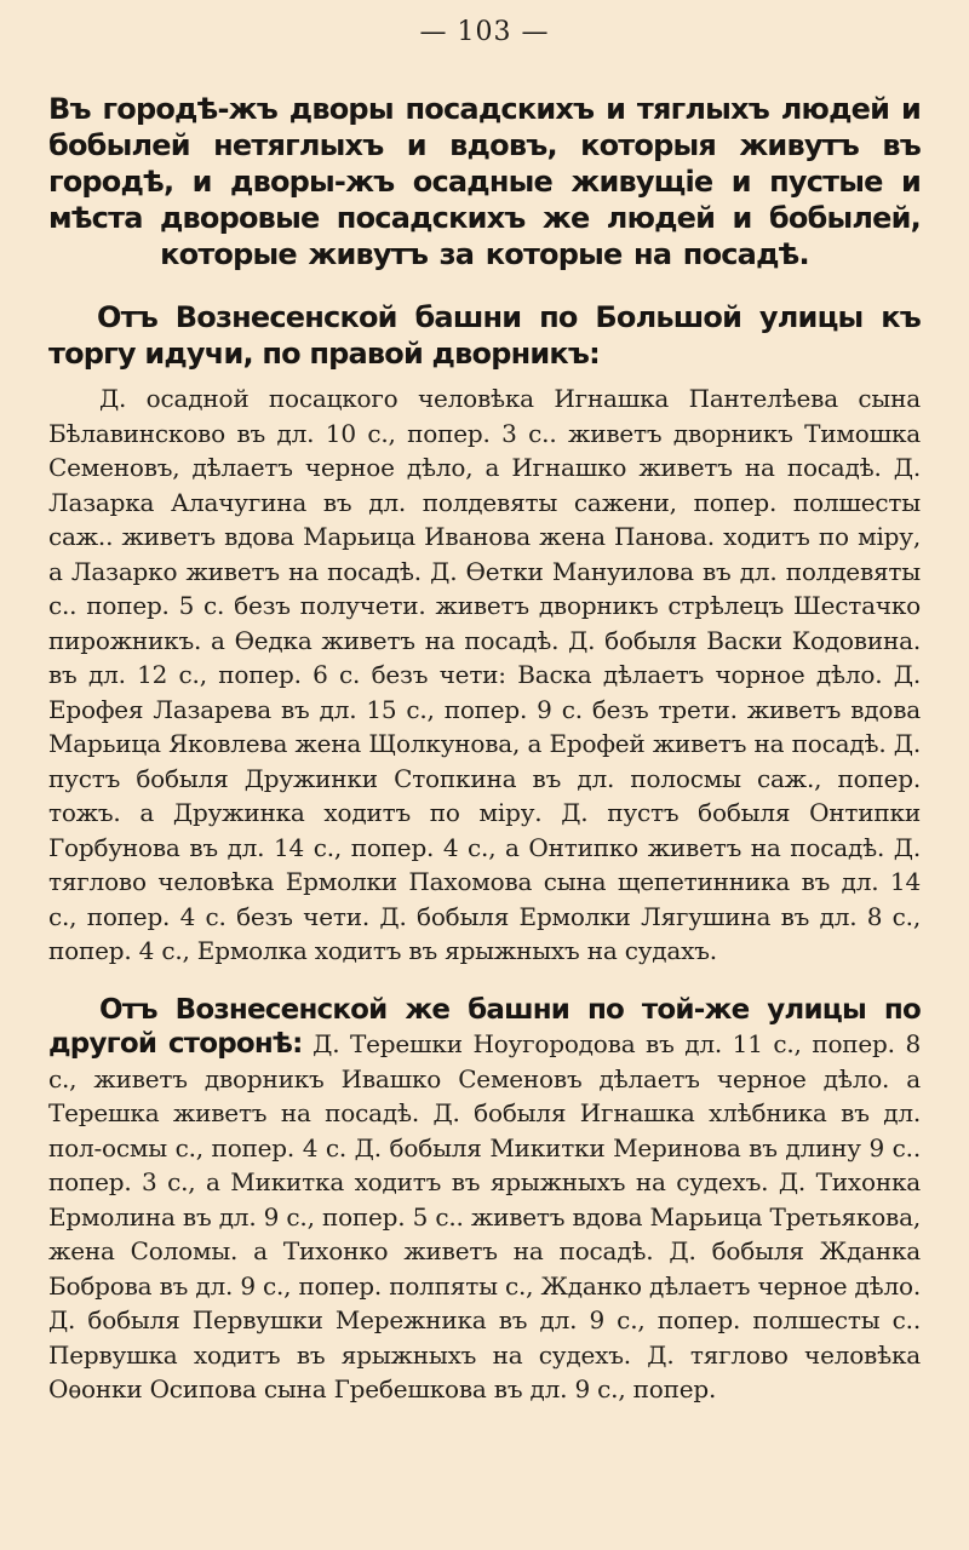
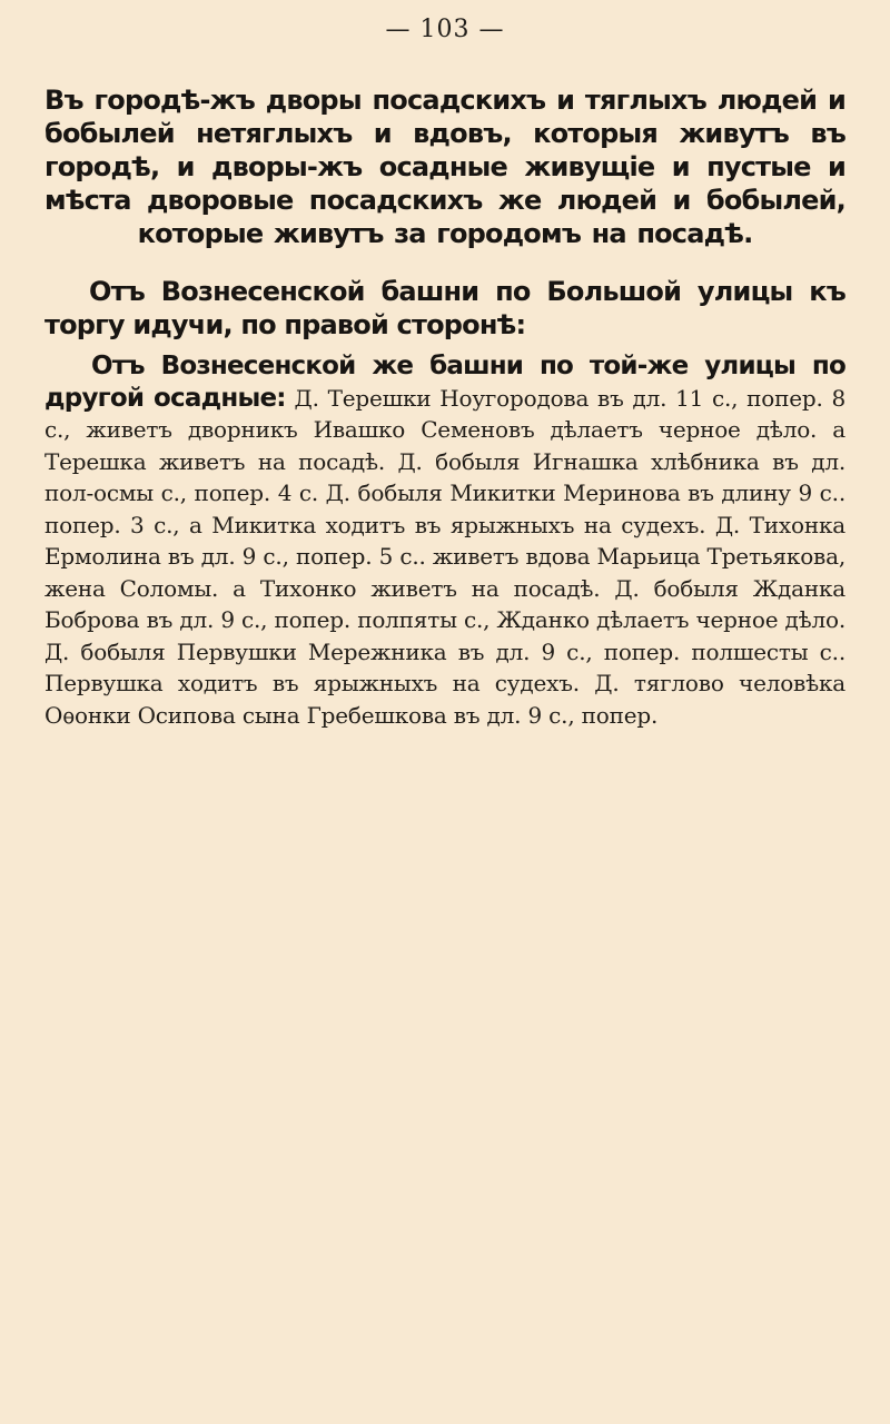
  — 103 —
- Въ городѣ-жъ дворы посадскихъ и тяглыхъ людей и бобылей нетяглыхъ и вдовъ, которыя живутъ въ городѣ, и дворы-жъ осадные живущіе и пустые и мѣста дворовые посадскихъ же людей и бобылей, которые живутъ за которые на посадѣ.
+ Въ городѣ-жъ дворы посадскихъ и тяглыхъ людей и бобылей нетяглыхъ и вдовъ, которыя живутъ въ городѣ, и дворы-жъ осадные живущіе и пустые и мѣста дворовые посадскихъ же людей и бобылей, которые живутъ за городомъ на посадѣ.
- Отъ Вознесенской башни по Большой улицы къ торгу идучи, по правой дворникъ:
+ Отъ Вознесенской башни по Большой улицы къ торгу идучи, по правой сторонѣ:
- Д. осадной посацкого человѣка Игнашка Пантелѣева сына Бѣлавинсково въ дл. 10 с., попер. 3 с.. живетъ дворникъ Тимошка Семеновъ, дѣлаетъ черное дѣло, а Игнашко живетъ на посадѣ. Д. Лазарка Алачугина въ дл. полдевяты сажени, попер. полшесты саж.. живетъ вдова Марьица Иванова жена Панова. ходитъ по міру, а Лазарко живетъ на посадѣ. Д. Ѳетки Мануилова въ дл. полдевяты с.. попер. 5 с. безъ получети. живетъ дворникъ стрѣлецъ Шестачко пирожникъ. а Ѳедка живетъ на посадѣ. Д. бобыля Васки Кодовина. въ дл. 12 с., попер. 6 с. безъ чети: Васка дѣлаетъ чорное дѣло. Д. Ерофея Лазарева въ дл. 15 с., попер. 9 с. безъ трети. живетъ вдова Марьица Яковлева жена Щолкунова, а Ерофей живетъ на посадѣ. Д. пустъ бобыля Дружинки Стопкина въ дл. полосмы саж., попер. тожъ. а Дружинка ходитъ по міру. Д. пустъ бобыля Онтипки Горбунова въ дл. 14 с., попер. 4 с., а Онтипко живетъ на посадѣ. Д. тяглово человѣка Ермолки Пахомова сына щепетинника въ дл. 14 с., попер. 4 с. безъ чети. Д. бобыля Ермолки Лягушина въ дл. 8 с., попер. 4 с., Ермолка ходитъ въ ярыжныхъ на судахъ.
- Отъ Вознесенской же башни по той-же улицы по другой сторонѣ: Д. Терешки Ноугородова въ дл. 11 с., попер. 8 с., живетъ дворникъ Ивашко Семеновъ дѣлаетъ черное дѣло. а Терешка живетъ на посадѣ. Д. бобыля Игнашка хлѣбника въ дл. пол-осмы с., попер. 4 с. Д. бобыля Микитки Меринова въ длину 9 с.. попер. 3 с., а Микитка ходитъ въ ярыжныхъ на судехъ. Д. Тихонка Ермолина въ дл. 9 с., попер. 5 с.. живетъ вдова Марьица Третьякова, жена Соломы. а Тихонко живетъ на посадѣ. Д. бобыля Жданка Боброва въ дл. 9 с., попер. полпяты с., Жданко дѣлаетъ черное дѣло. Д. бобыля Первушки Мережника въ дл. 9 с., попер. полшесты с.. Первушка ходитъ въ ярыжныхъ на судехъ. Д. тяглово человѣка Оѳонки Осипова сына Гребешкова въ дл. 9 с., попер.
+ Отъ Вознесенской же башни по той-же улицы по другой осадные: Д. Терешки Ноугородова въ дл. 11 с., попер. 8 с., живетъ дворникъ Ивашко Семеновъ дѣлаетъ черное дѣло. а Терешка живетъ на посадѣ. Д. бобыля Игнашка хлѣбника въ дл. пол-осмы с., попер. 4 с. Д. бобыля Микитки Меринова въ длину 9 с.. попер. 3 с., а Микитка ходитъ въ ярыжныхъ на судехъ. Д. Тихонка Ермолина въ дл. 9 с., попер. 5 с.. живетъ вдова Марьица Третьякова, жена Соломы. а Тихонко живетъ на посадѣ. Д. бобыля Жданка Боброва въ дл. 9 с., попер. полпяты с., Жданко дѣлаетъ черное дѣло. Д. бобыля Первушки Мережника въ дл. 9 с., попер. полшесты с.. Первушка ходитъ въ ярыжныхъ на судехъ. Д. тяглово человѣка Оѳонки Осипова сына Гребешкова въ дл. 9 с., попер.
